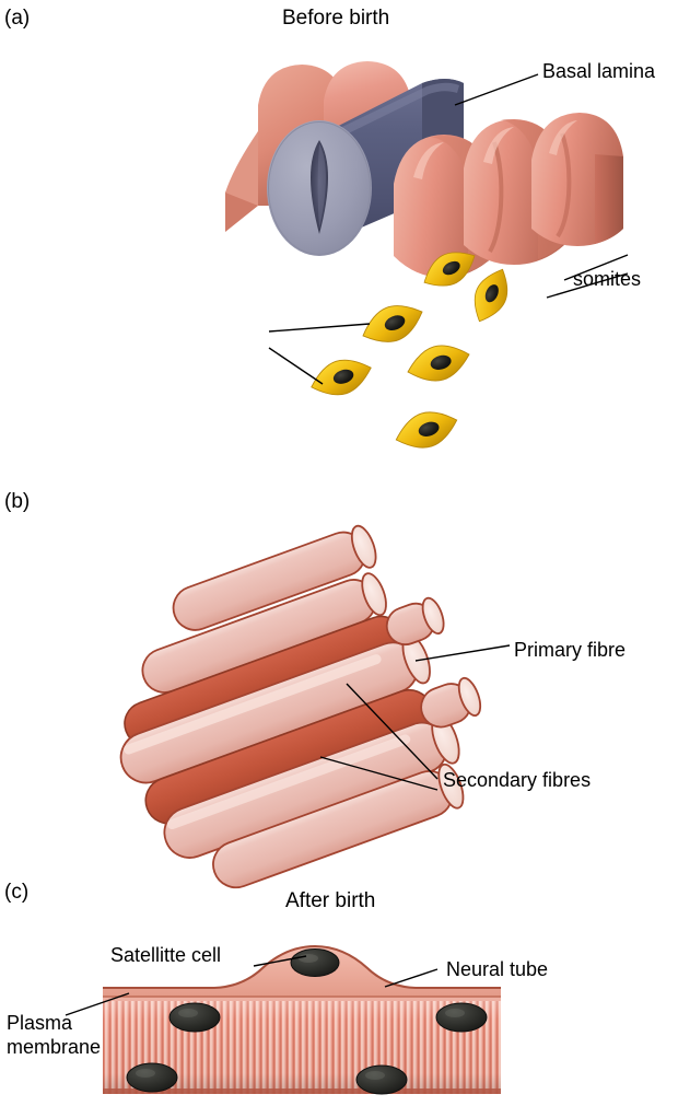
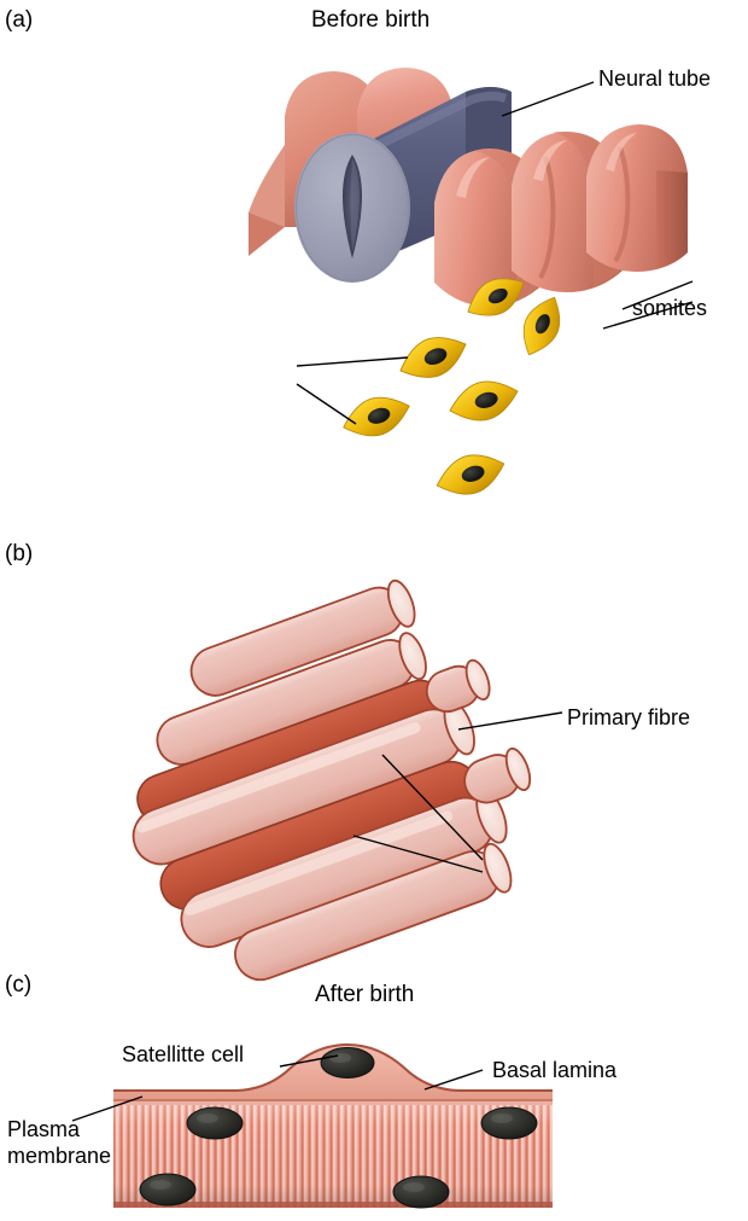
  (a)
  Before birth
- Basal lamina
+ Neural tube
  somites
  (b)
  Primary fibre
- Secondary fibres
  (c)
  After birth
  Satellitte cell
- Neural tube
+ Basal lamina
  Plasma
  membrane
